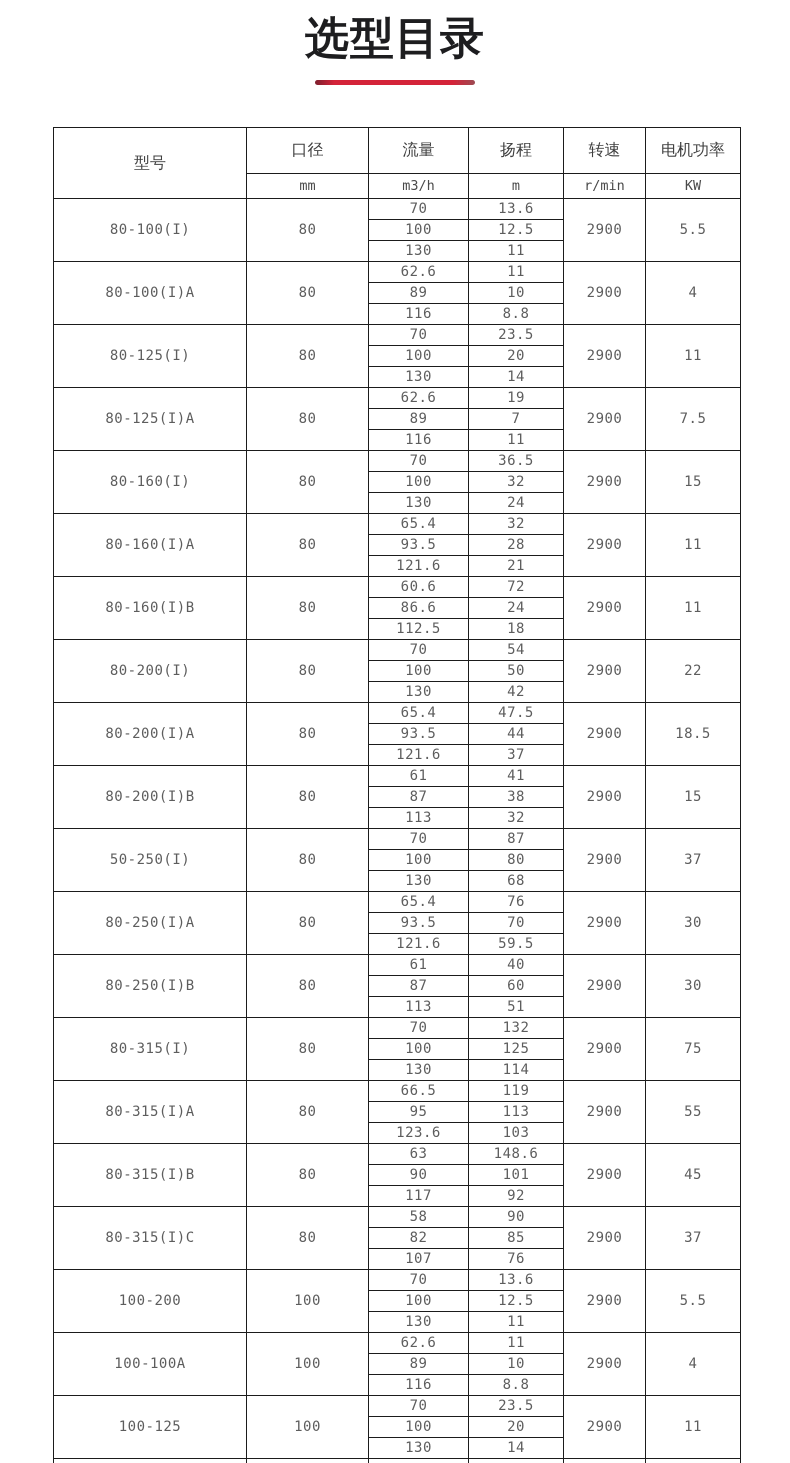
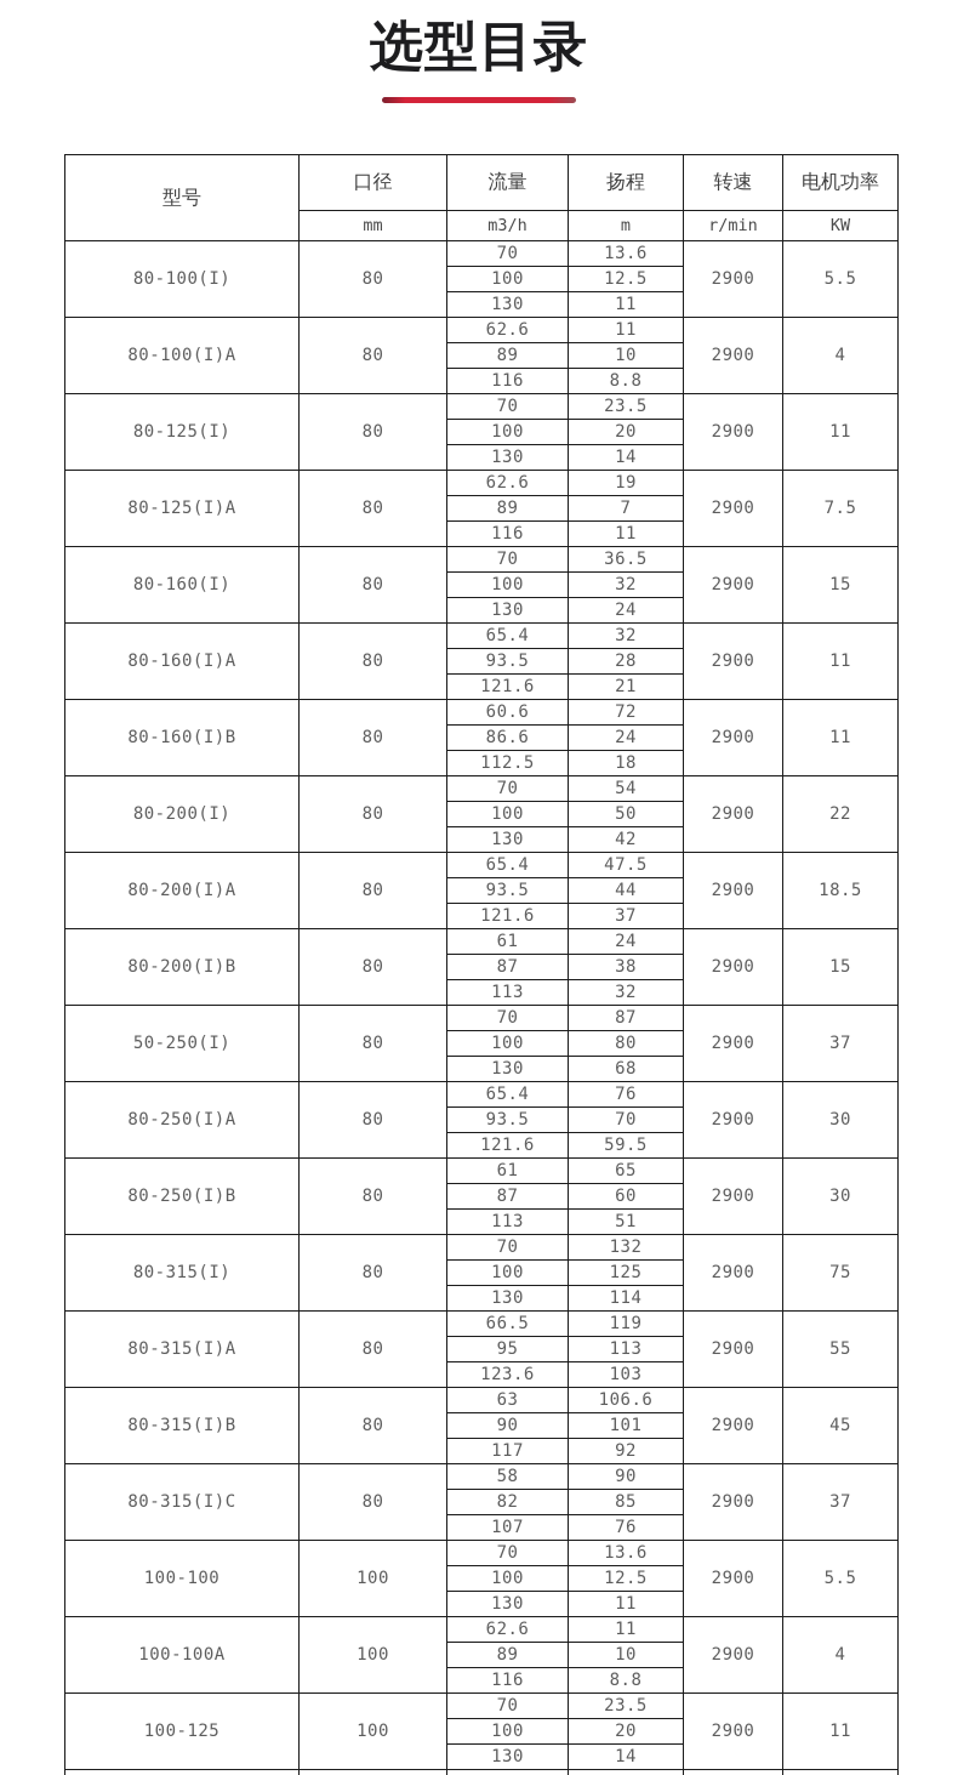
  选型目录
  型号	口径	流量	扬程	转速	电机功率
  mm	m3/h	m	r/min	KW
  80-100(I)	80	70	13.6	2900	5.5
  100	12.5
  130	11
  80-100(I)A	80	62.6	11	2900	4
  89	10
  116	8.8
  80-125(I)	80	70	23.5	2900	11
  100	20
  130	14
  80-125(I)A	80	62.6	19	2900	7.5
  89	7
  116	11
  80-160(I)	80	70	36.5	2900	15
  100	32
  130	24
  80-160(I)A	80	65.4	32	2900	11
  93.5	28
  121.6	21
  80-160(I)B	80	60.6	72	2900	11
  86.6	24
  112.5	18
  80-200(I)	80	70	54	2900	22
  100	50
  130	42
  80-200(I)A	80	65.4	47.5	2900	18.5
  93.5	44
  121.6	37
- 80-200(I)B	80	61	41	2900	15
+ 80-200(I)B	80	61	24	2900	15
  87	38
  113	32
  50-250(I)	80	70	87	2900	37
  100	80
  130	68
  80-250(I)A	80	65.4	76	2900	30
  93.5	70
  121.6	59.5
- 80-250(I)B	80	61	40	2900	30
+ 80-250(I)B	80	61	65	2900	30
  87	60
  113	51
  80-315(I)	80	70	132	2900	75
  100	125
  130	114
  80-315(I)A	80	66.5	119	2900	55
  95	113
  123.6	103
- 80-315(I)B	80	63	148.6	2900	45
+ 80-315(I)B	80	63	106.6	2900	45
  90	101
  117	92
  80-315(I)C	80	58	90	2900	37
  82	85
  107	76
- 100-200	100	70	13.6	2900	5.5
+ 100-100	100	70	13.6	2900	5.5
  100	12.5
  130	11
  100-100A	100	62.6	11	2900	4
  89	10
  116	8.8
  100-125	100	70	23.5	2900	11
  100	20
  130	14
